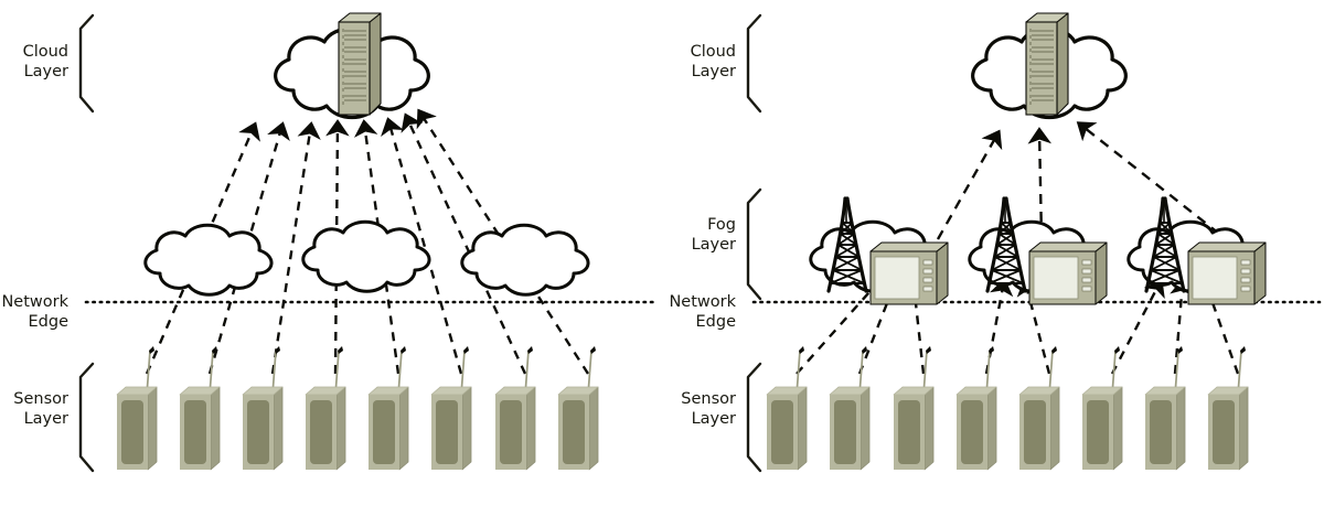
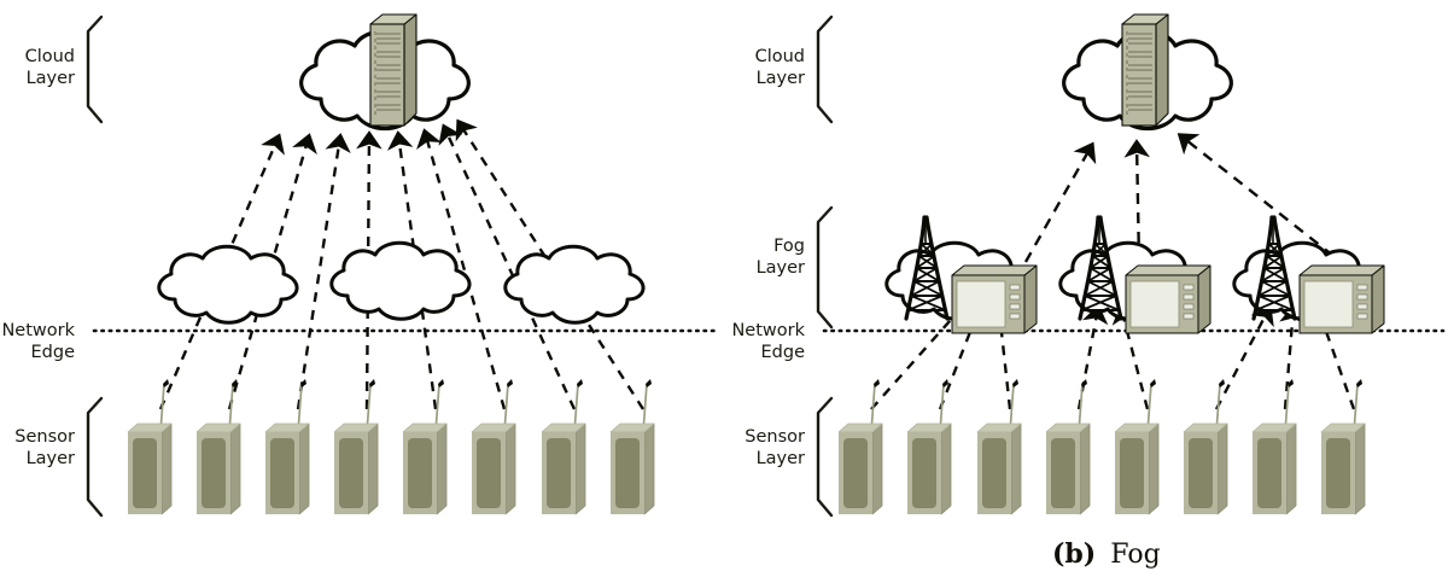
  Cloud
  Layer
  Network
  Edge
  Sensor
  Layer
  Cloud
  Layer
  Fog
  Layer
  Network
  Edge
  Sensor
  Layer
+ (b) Fog
